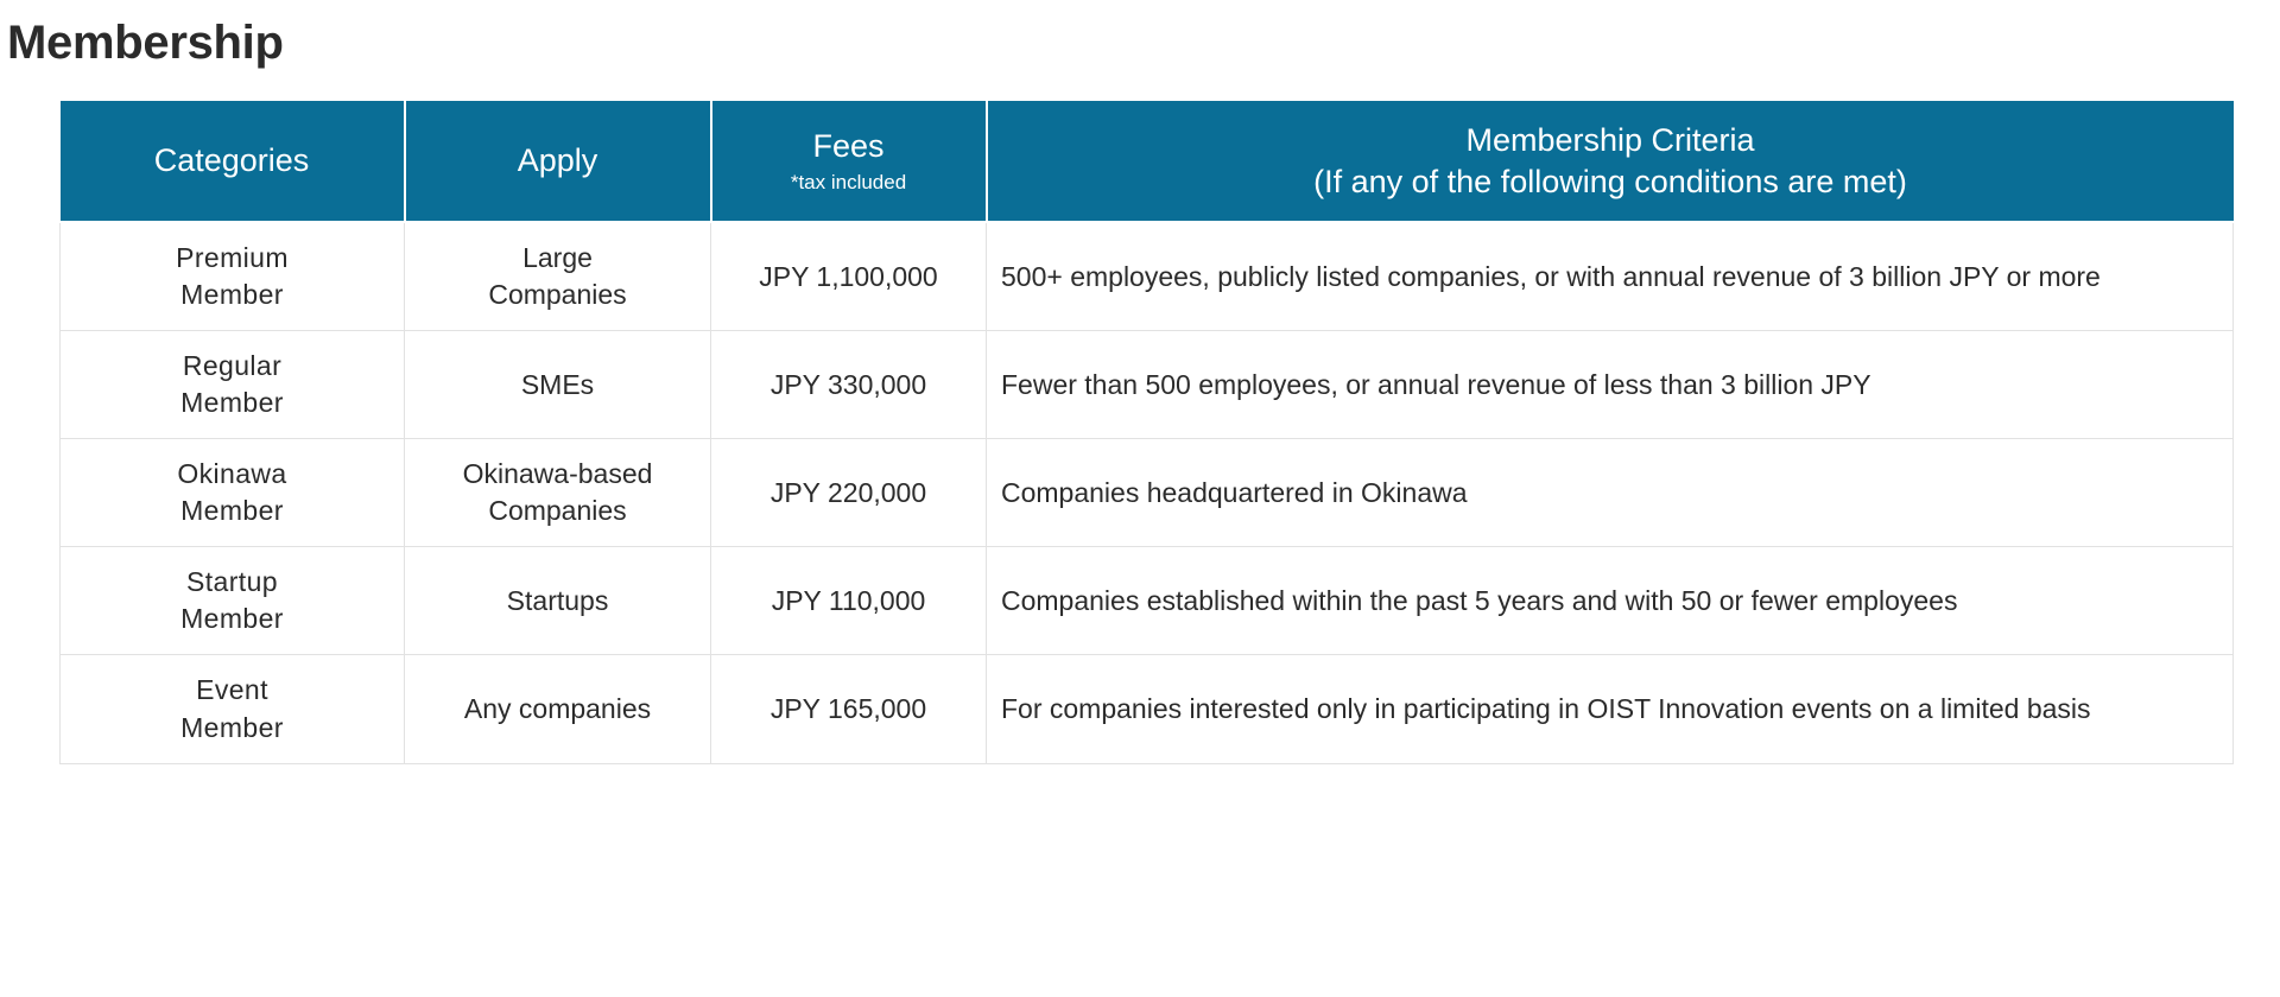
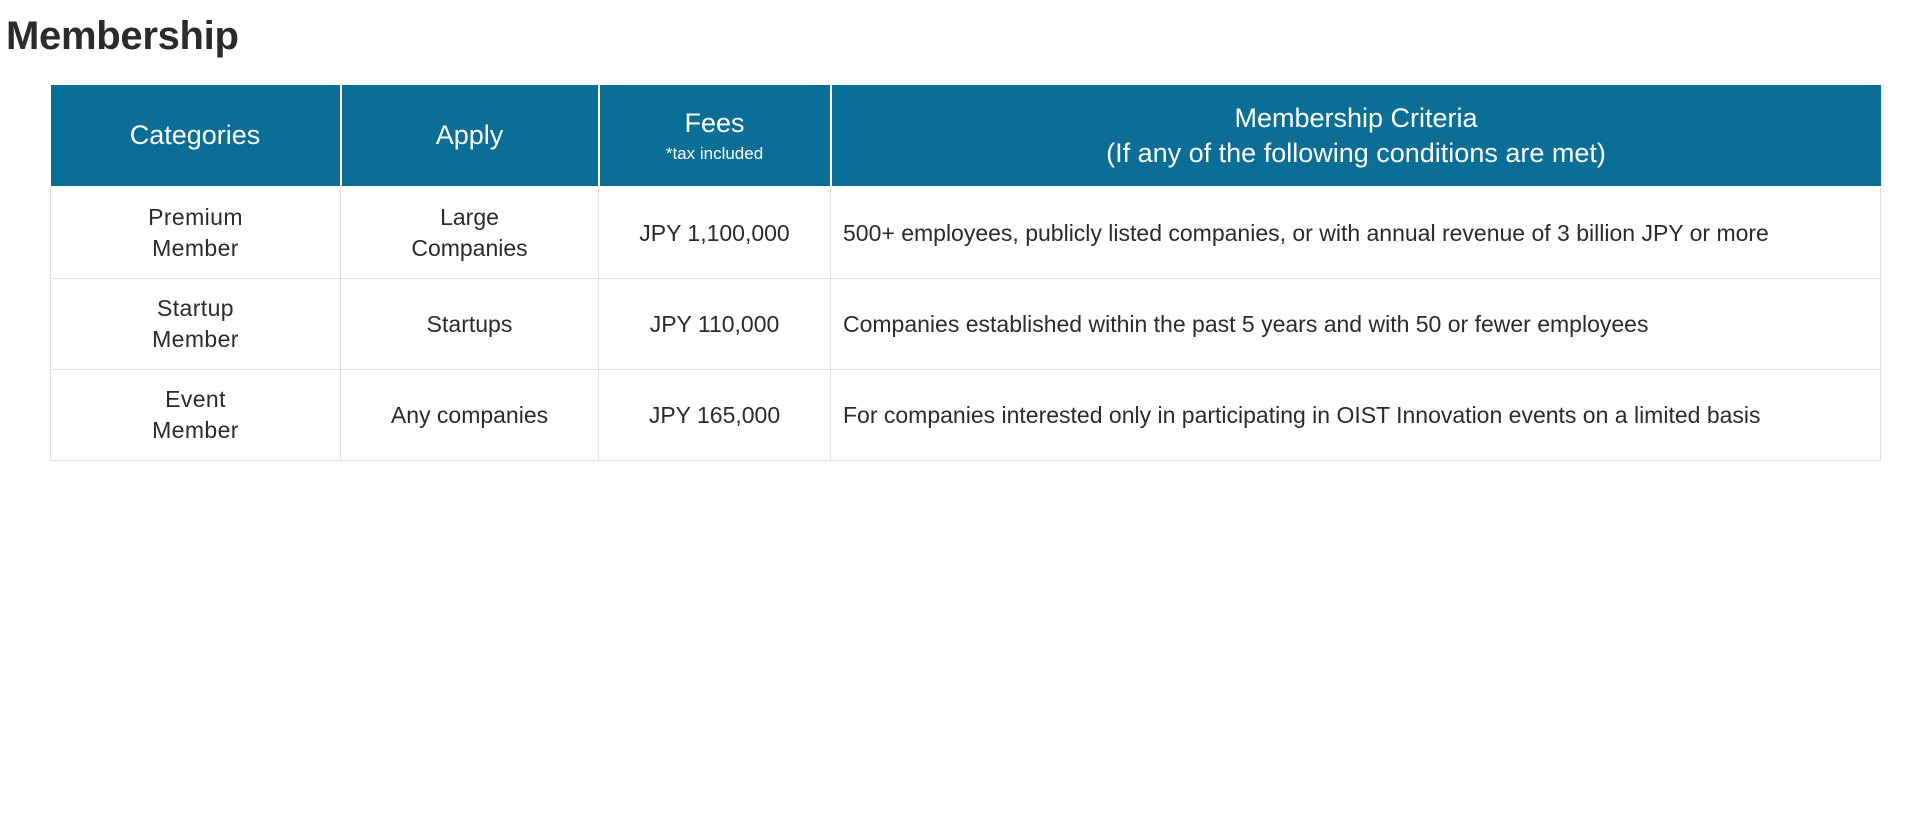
  Membership
  Categories	Apply	Fees *tax included	Membership Criteria (If any of the following conditions are met)
  Premium Member	Large Companies	JPY 1,100,000	500+ employees, publicly listed companies, or with annual revenue of 3 billion JPY or more
- Regular Member	SMEs	JPY 330,000	Fewer than 500 employees, or annual revenue of less than 3 billion JPY
- Okinawa Member	Okinawa-based Companies	JPY 220,000	Companies headquartered in Okinawa
  Startup Member	Startups	JPY 110,000	Companies established within the past 5 years and with 50 or fewer employees
  Event Member	Any companies	JPY 165,000	For companies interested only in participating in OIST Innovation events on a limited basis
